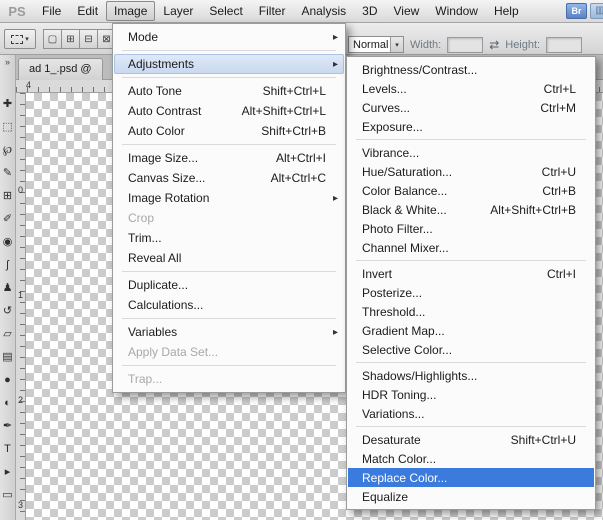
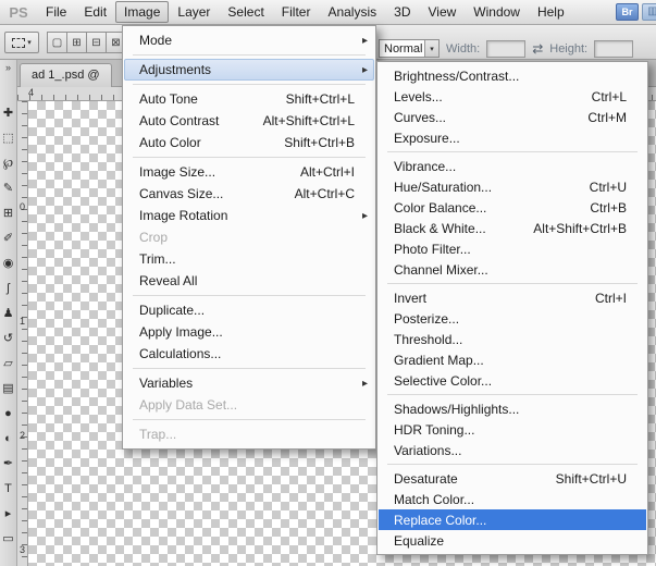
  PS
  File
  Edit
  Image
  Layer
  Select
  Filter
  Analysis
  3D
  View
  Window
  Help
  Br
  ▥
  ▢
  ⊞
  ⊟
  ⊠
  Normal
  Width:
  ⇄
  Height:
  »
  ✚
  ⬚
  ℘
  ✎
  ⊞
  ✐
  ◉
  ʃ
  ♟
  ↺
  ▱
  ▤
  ●
  ◐
  ✒
  T
  ▸
  ▭
  ad 1_.psd @
  4
  0
  1
  2
  3
  Mode
  ▸
  Adjustments
  ▸
  Auto Tone
  Shift+Ctrl+L
  Auto Contrast
  Alt+Shift+Ctrl+L
  Auto Color
  Shift+Ctrl+B
  Image Size...
  Alt+Ctrl+I
  Canvas Size...
  Alt+Ctrl+C
  Image Rotation
  ▸
  Crop
  Trim...
  Reveal All
  Duplicate...
+ Apply Image...
  Calculations...
  Variables
  ▸
  Apply Data Set...
  Trap...
  Brightness/Contrast...
  Levels...
  Ctrl+L
  Curves...
  Ctrl+M
  Exposure...
  Vibrance...
  Hue/Saturation...
  Ctrl+U
  Color Balance...
  Ctrl+B
  Black & White...
  Alt+Shift+Ctrl+B
  Photo Filter...
  Channel Mixer...
  Invert
  Ctrl+I
  Posterize...
  Threshold...
  Gradient Map...
  Selective Color...
  Shadows/Highlights...
  HDR Toning...
  Variations...
  Desaturate
  Shift+Ctrl+U
  Match Color...
  Replace Color...
  Equalize
